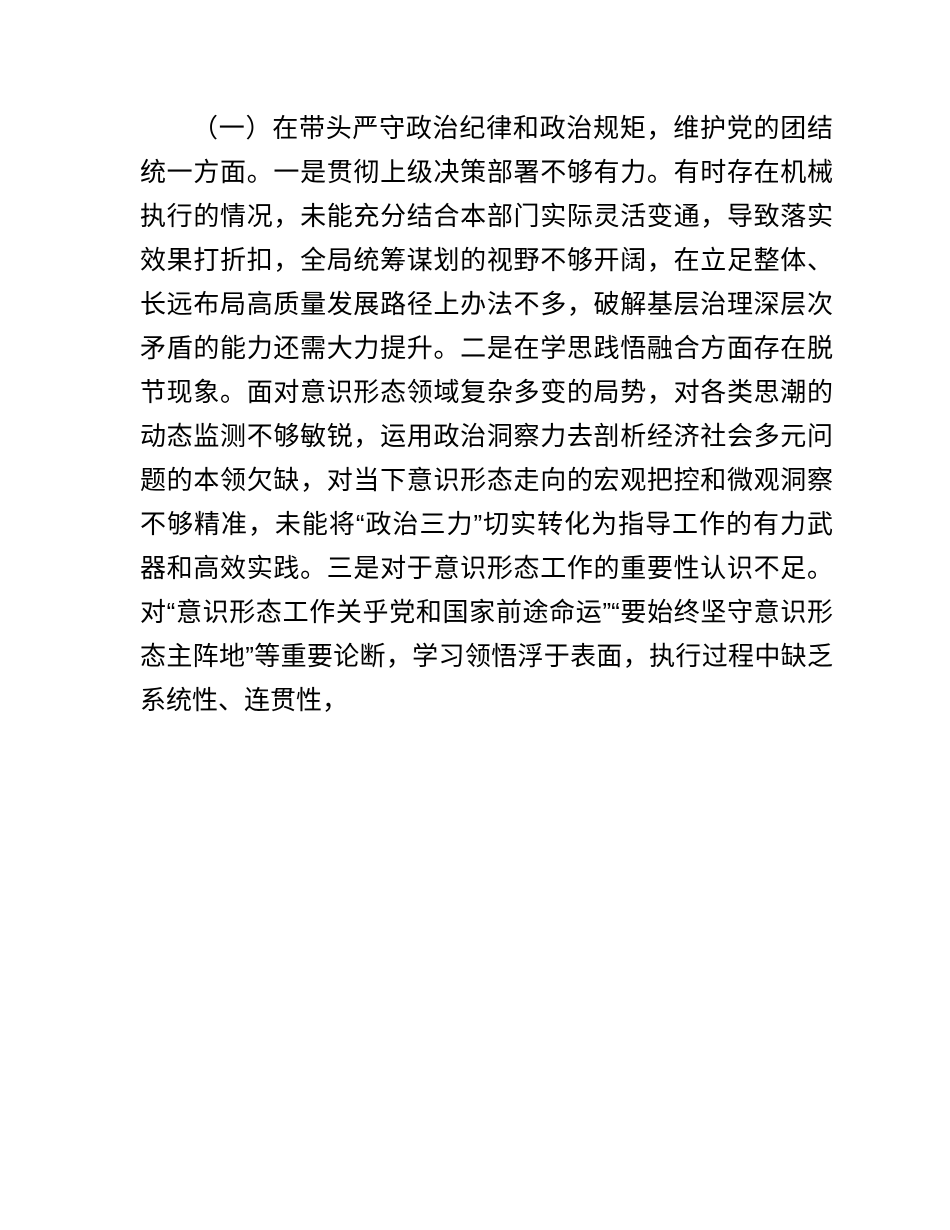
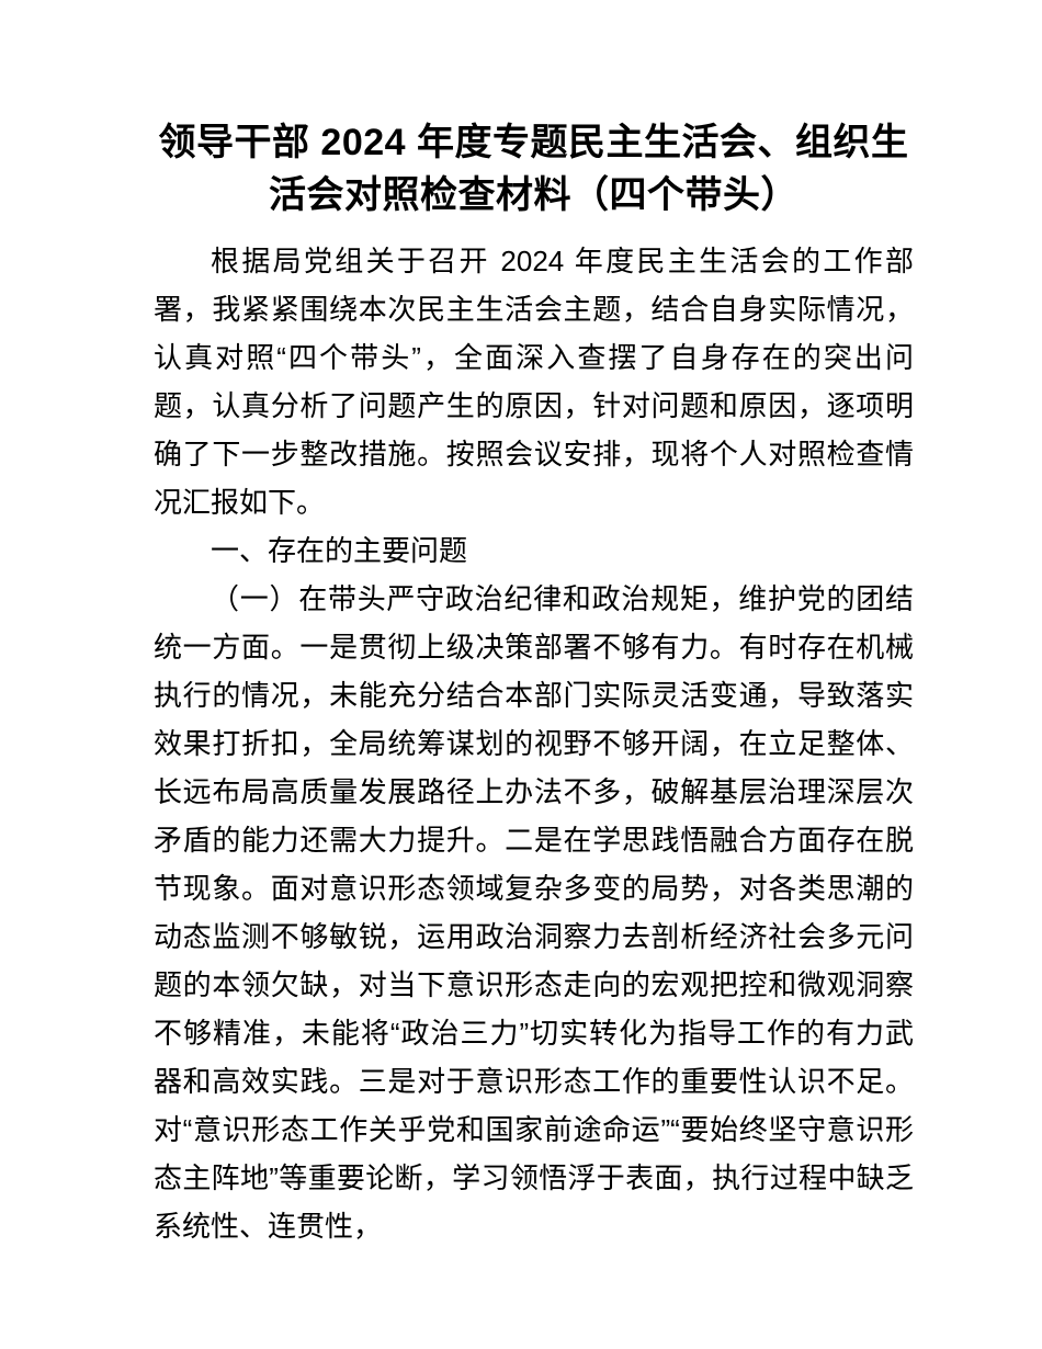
+ 领导干部 2024 年度专题民主生活会、组织生活会对照检查材料（四个带头）
+ 根据局党组关于召开 2024 年度民主生活会的工作部署，我紧紧围绕本次民主生活会主题，结合自身实际情况，认真对照“四个带头”，全面深入查摆了自身存在的突出问题，认真分析了问题产生的原因，针对问题和原因，逐项明确了下一步整改措施。按照会议安排，现将个人对照检查情况汇报如下。
+ 一、存在的主要问题
  （一）在带头严守政治纪律和政治规矩，维护党的团结统一方面。一是贯彻上级决策部署不够有力。有时存在机械执行的情况，未能充分结合本部门实际灵活变通，导致落实效果打折扣，全局统筹谋划的视野不够开阔，在立足整体、长远布局高质量发展路径上办法不多，破解基层治理深层次矛盾的能力还需大力提升。二是在学思践悟融合方面存在脱节现象。面对意识形态领域复杂多变的局势，对各类思潮的动态监测不够敏锐，运用政治洞察力去剖析经济社会多元问题的本领欠缺，对当下意识形态走向的宏观把控和微观洞察不够精准，未能将“政治三力”切实转化为指导工作的有力武器和高效实践。三是对于意识形态工作的重要性认识不足。对“意识形态工作关乎党和国家前途命运”“要始终坚守意识形态主阵地”等重要论断，学习领悟浮于表面，执行过程中缺乏系统性、连贯性，
